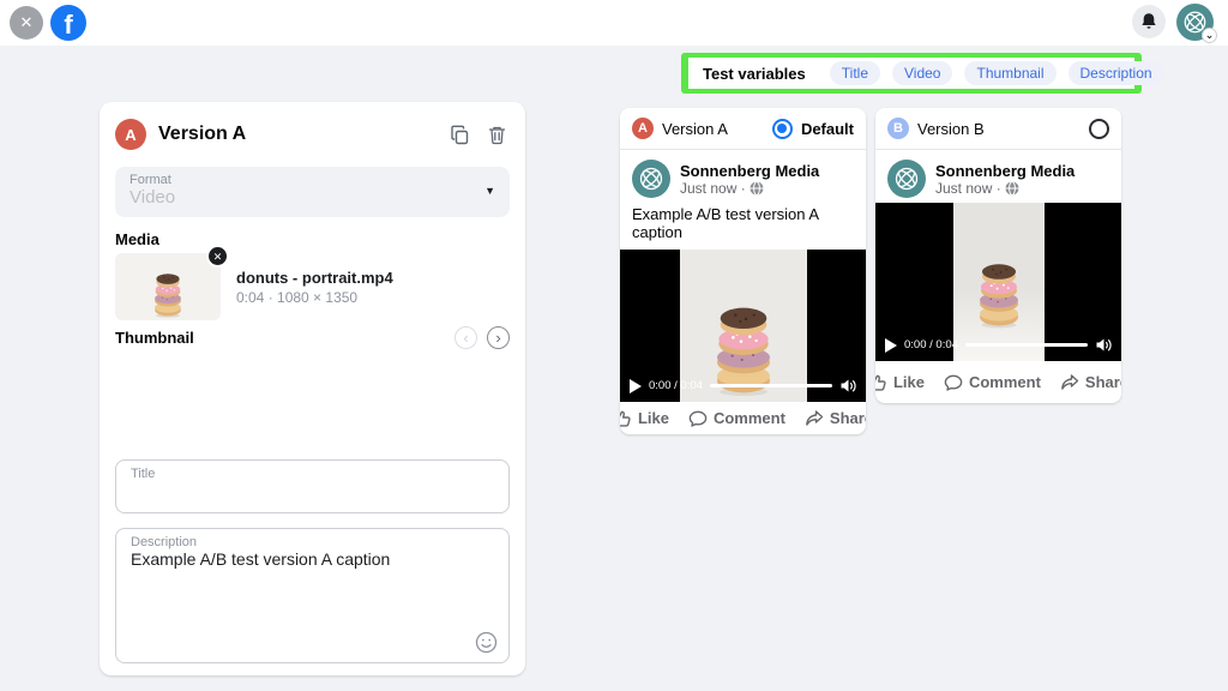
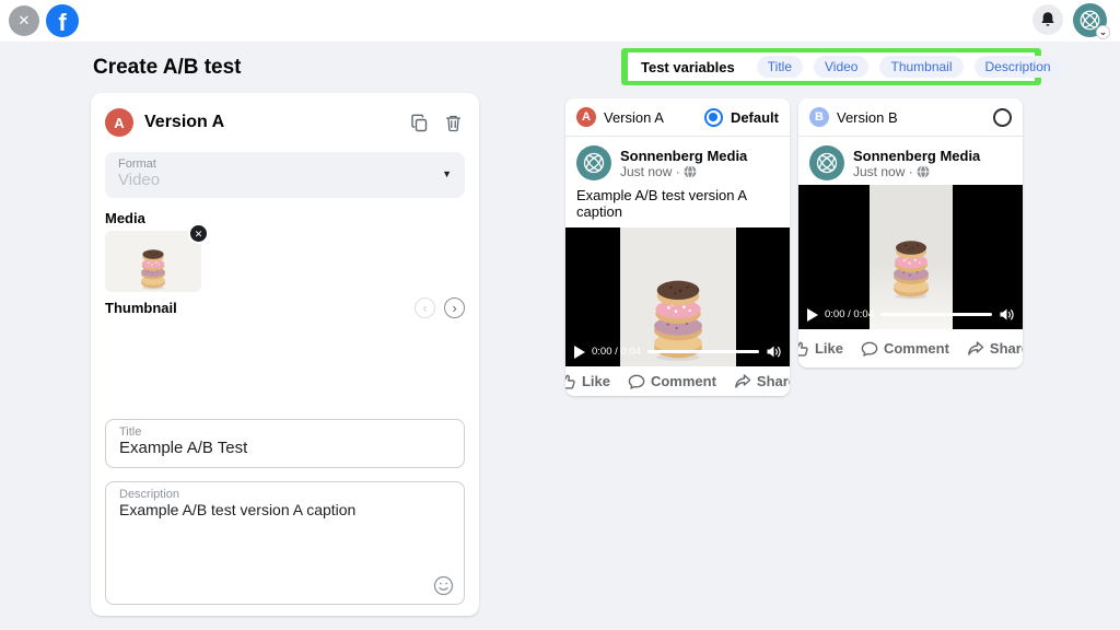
  ✕
  f
  ⌄
+ Create A/B test
  A
  Version A
  Format
  Video
  ▼
  Media
  ✕
- donuts - portrait.mp4
- 0:04 · 1080 × 1350
  Thumbnail
  ‹
  ›
  Title
+ Example A/B Test
  Description
  Example A/B test version A caption
  Test variables
  Title
  Video
  Thumbnail
  Description
  A
  Version A
  Default
  Sonnenberg Media
  Just now ·
  Example A/B test version A caption
  0:00 / 0:04
  Like
  Comment
  Shar
  B
  Version B
  Sonnenberg Media
  Just now ·
  0:00 / 0:04
  Like
  Comment
  Shar
